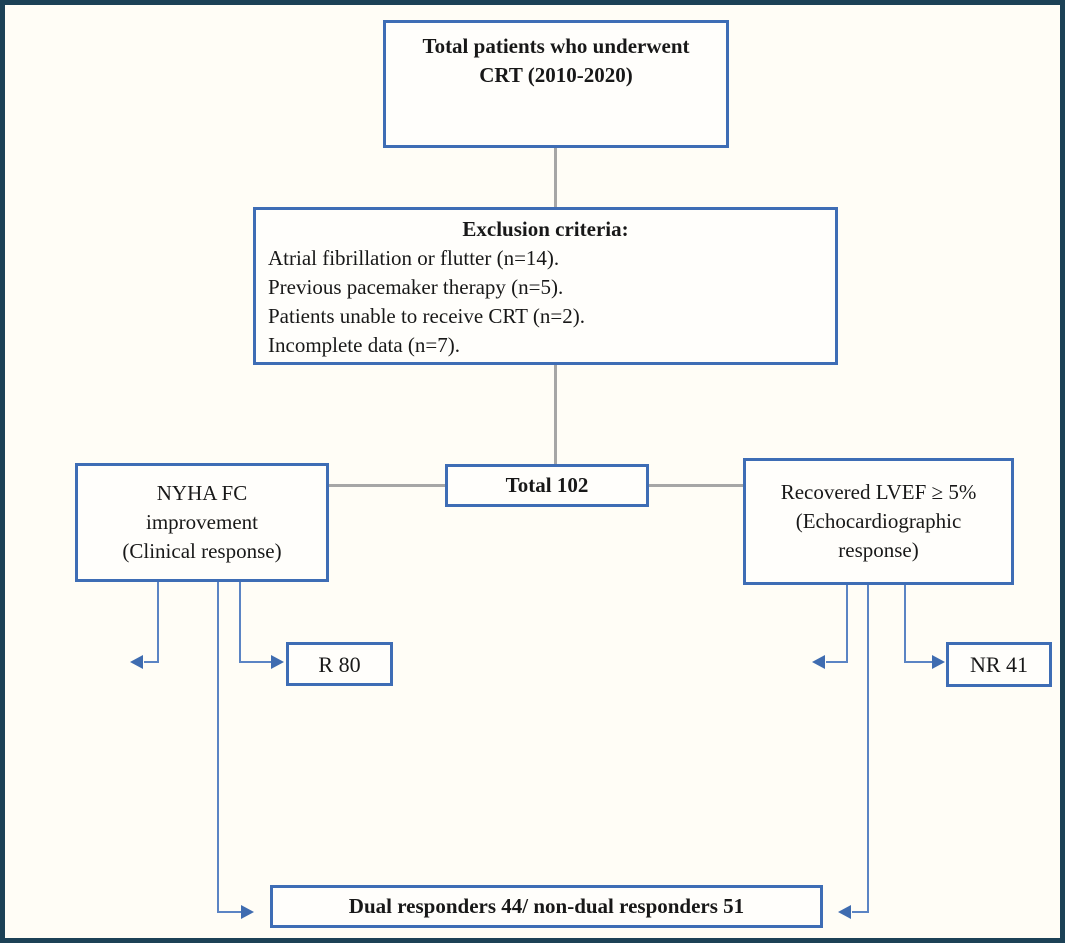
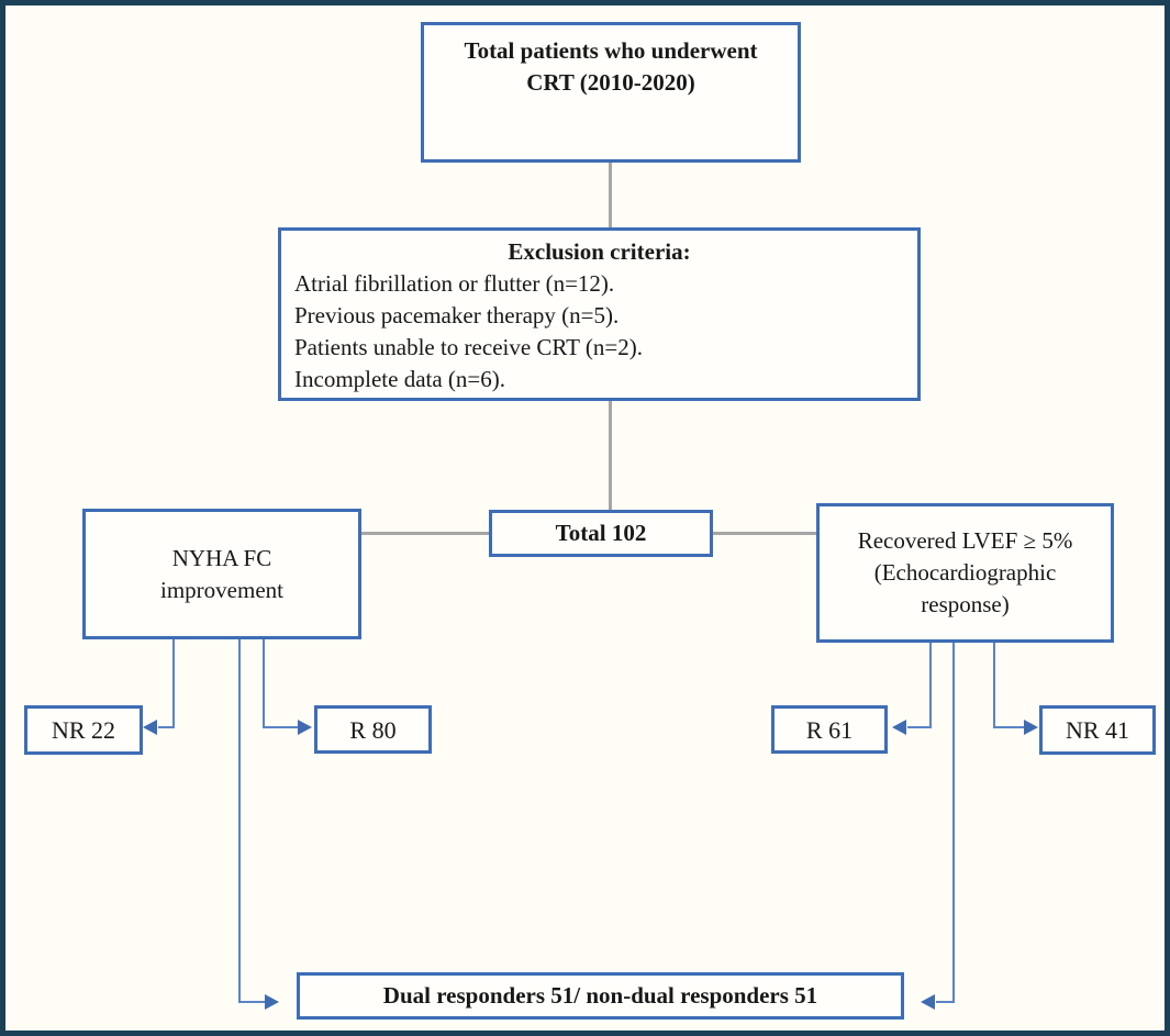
  Total patients who underwent
  CRT (2010-2020)
  Exclusion criteria:
- Atrial fibrillation or flutter (n=14).
+ Atrial fibrillation or flutter (n=12).
  Previous pacemaker therapy (n=5).
  Patients unable to receive CRT (n=2).
- Incomplete data (n=7).
+ Incomplete data (n=6).
  Total 102
  NYHA FC
  improvement
- (Clinical response)
  Recovered LVEF ≥ 5%
  (Echocardiographic
  response)
+ NR 22
  R 80
+ R 61
  NR 41
- Dual responders 44/ non-dual responders 51
+ Dual responders 51/ non-dual responders 51
